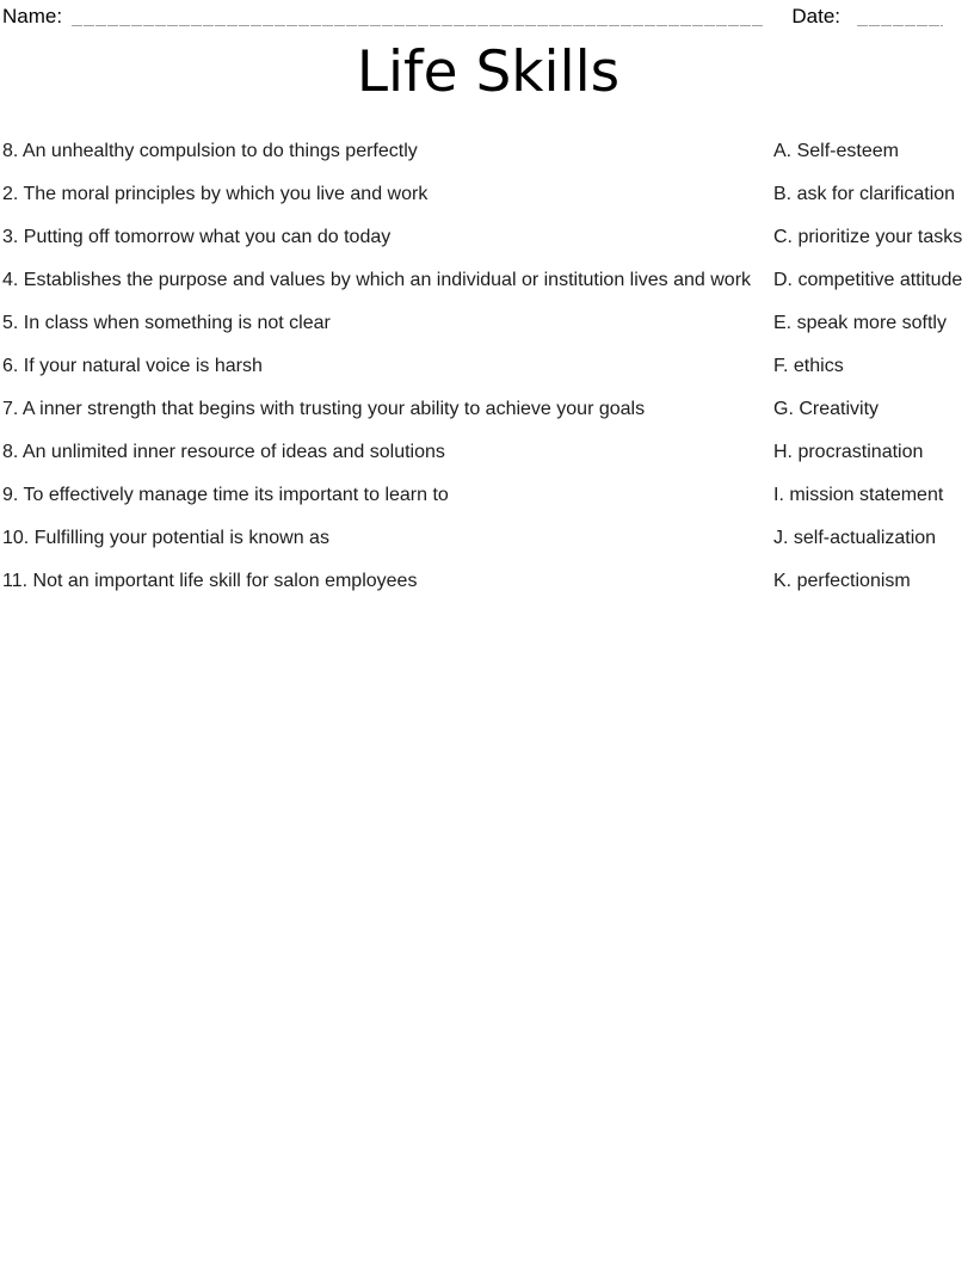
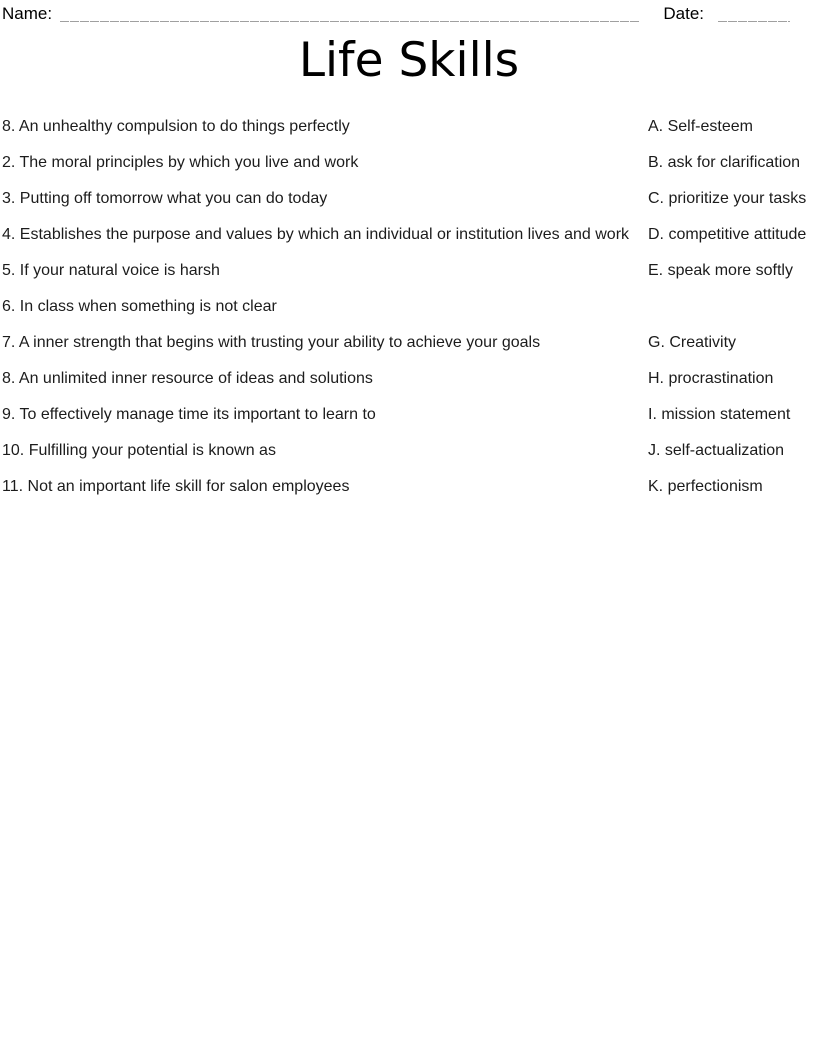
  Name:
  Date:
  Life Skills
  8. An unhealthy compulsion to do things perfectly
  A. Self-esteem
  2. The moral principles by which you live and work
  B. ask for clarification
  3. Putting off tomorrow what you can do today
  C. prioritize your tasks
  4. Establishes the purpose and values by which an individual or institution lives and work
  D. competitive attitude
- 5. In class when something is not clear
+ 5. If your natural voice is harsh
  E. speak more softly
- 6. If your natural voice is harsh
+ 6. In class when something is not clear
- F. ethics
  7. A inner strength that begins with trusting your ability to achieve your goals
  G. Creativity
  8. An unlimited inner resource of ideas and solutions
  H. procrastination
  9. To effectively manage time its important to learn to
  I. mission statement
  10. Fulfilling your potential is known as
  J. self-actualization
  11. Not an important life skill for salon employees
  K. perfectionism
